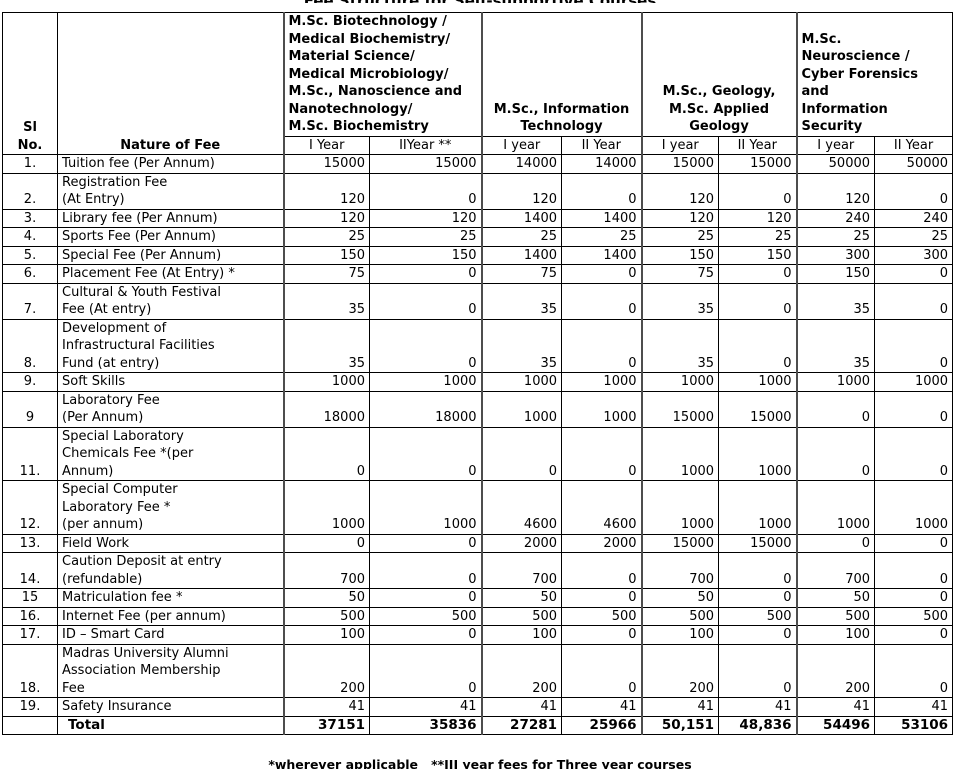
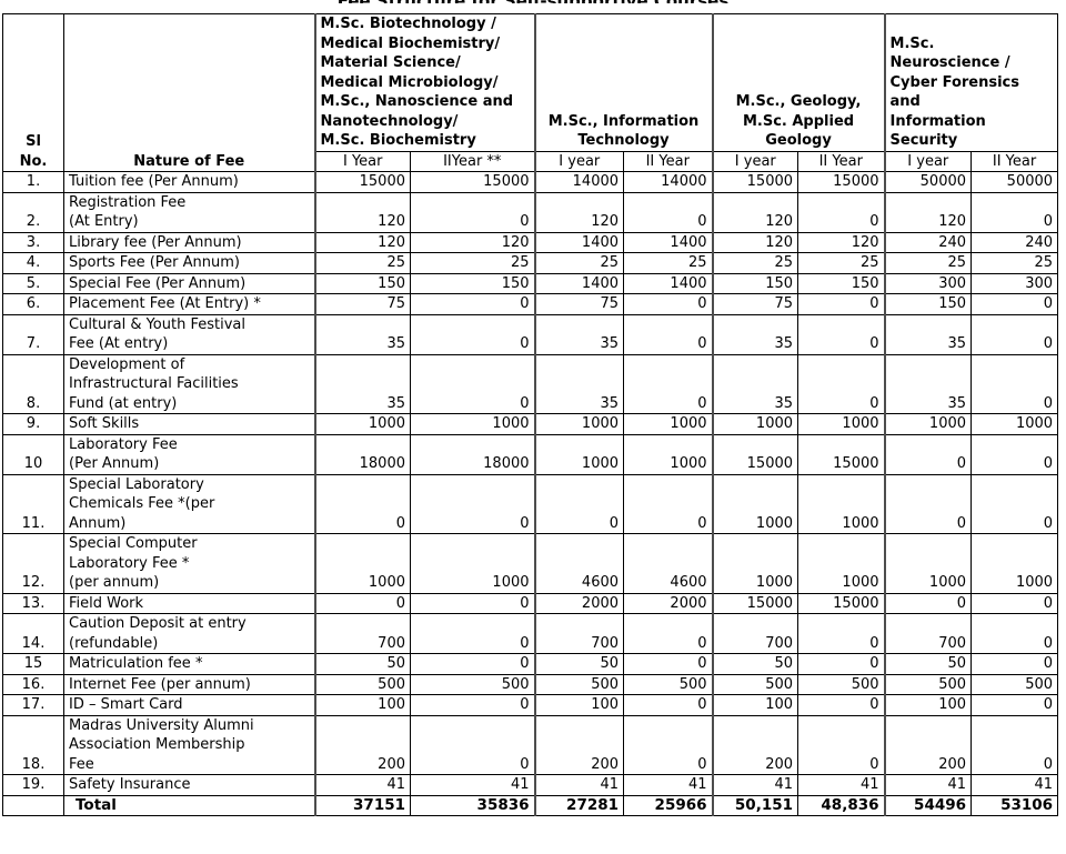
  Fee Structure for Self-supportive Courses
  Sl No.	Nature of Fee	M.Sc. Biotechnology / Medical Biochemistry/ Material Science/ Medical Microbiology/ M.Sc., Nanoscience and Nanotechnology/ M.Sc. Biochemistry	M.Sc., Information Technology	M.Sc., Geology, M.Sc. Applied Geology	M.Sc. Neuroscience / Cyber Forensics and Information Security
  I Year	IIYear **	I year	II Year	I year	II Year	I year	II Year
  1.	Tuition fee (Per Annum)	15000	15000	14000	14000	15000	15000	50000	50000
  2.	Registration Fee (At Entry)	120	0	120	0	120	0	120	0
  3.	Library fee (Per Annum)	120	120	1400	1400	120	120	240	240
  4.	Sports Fee (Per Annum)	25	25	25	25	25	25	25	25
  5.	Special Fee (Per Annum)	150	150	1400	1400	150	150	300	300
  6.	Placement Fee (At Entry) *	75	0	75	0	75	0	150	0
  7.	Cultural & Youth Festival Fee (At entry)	35	0	35	0	35	0	35	0
  8.	Development of Infrastructural Facilities Fund (at entry)	35	0	35	0	35	0	35	0
  9.	Soft Skills	1000	1000	1000	1000	1000	1000	1000	1000
- 9	Laboratory Fee (Per Annum)	18000	18000	1000	1000	15000	15000	0	0
+ 10	Laboratory Fee (Per Annum)	18000	18000	1000	1000	15000	15000	0	0
  11.	Special Laboratory Chemicals Fee *(per Annum)	0	0	0	0	1000	1000	0	0
  12.	Special Computer Laboratory Fee * (per annum)	1000	1000	4600	4600	1000	1000	1000	1000
  13.	Field Work	0	0	2000	2000	15000	15000	0	0
  14.	Caution Deposit at entry (refundable)	700	0	700	0	700	0	700	0
  15	Matriculation fee *	50	0	50	0	50	0	50	0
  16.	Internet Fee (per annum)	500	500	500	500	500	500	500	500
  17.	ID – Smart Card	100	0	100	0	100	0	100	0
  18.	Madras University Alumni Association Membership Fee	200	0	200	0	200	0	200	0
  19.	Safety Insurance	41	41	41	41	41	41	41	41
  	Total	37151	35836	27281	25966	50,151	48,836	54496	53106
- *wherever applicable **III year fees for Three year courses
